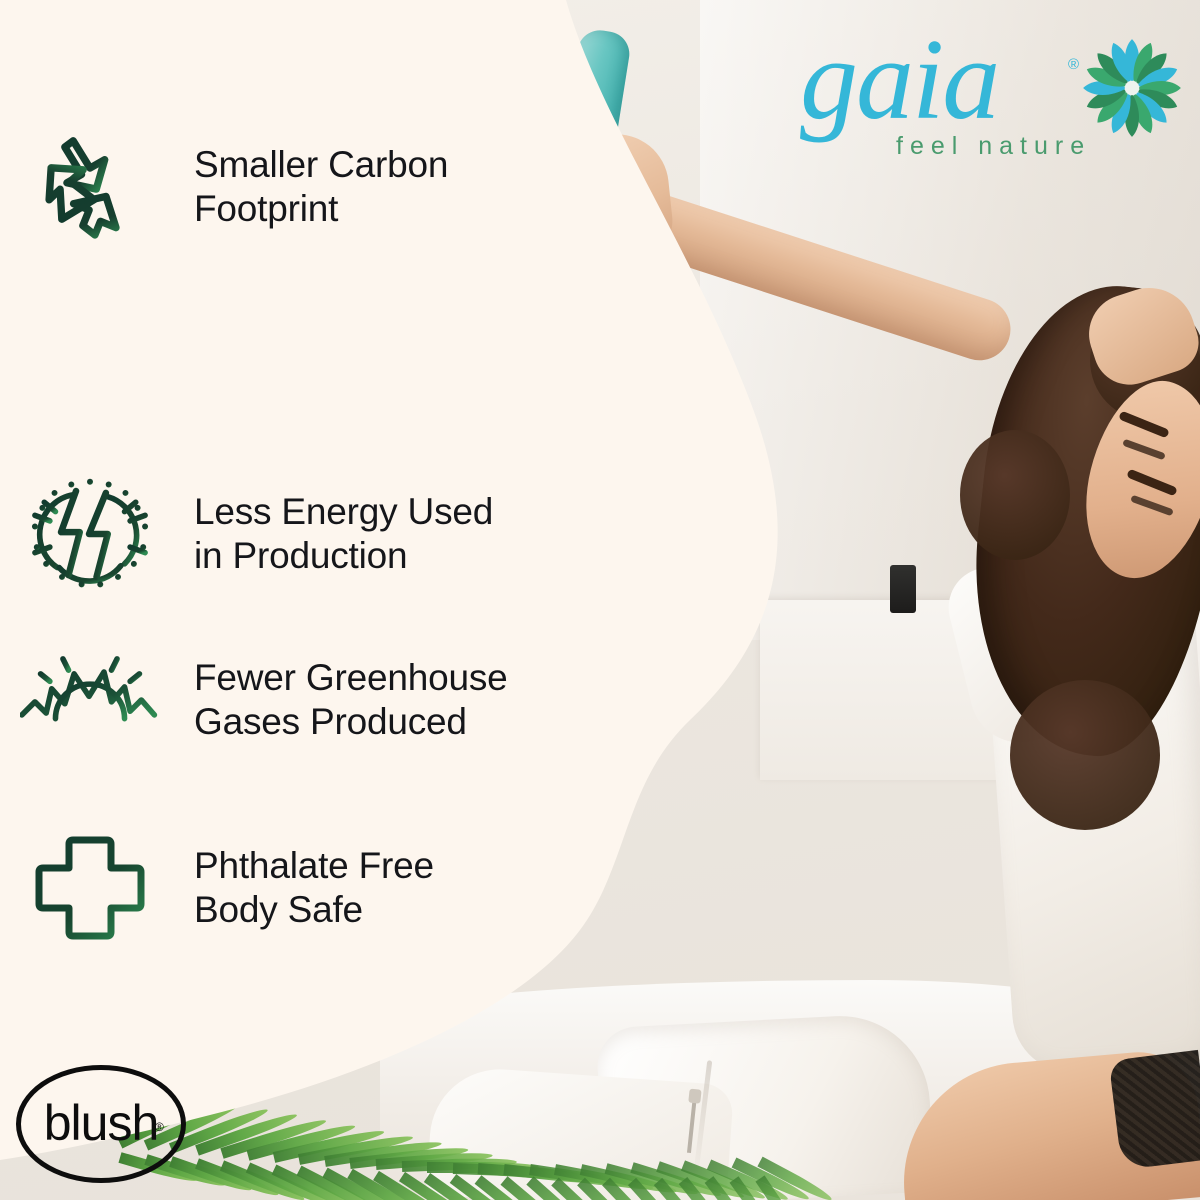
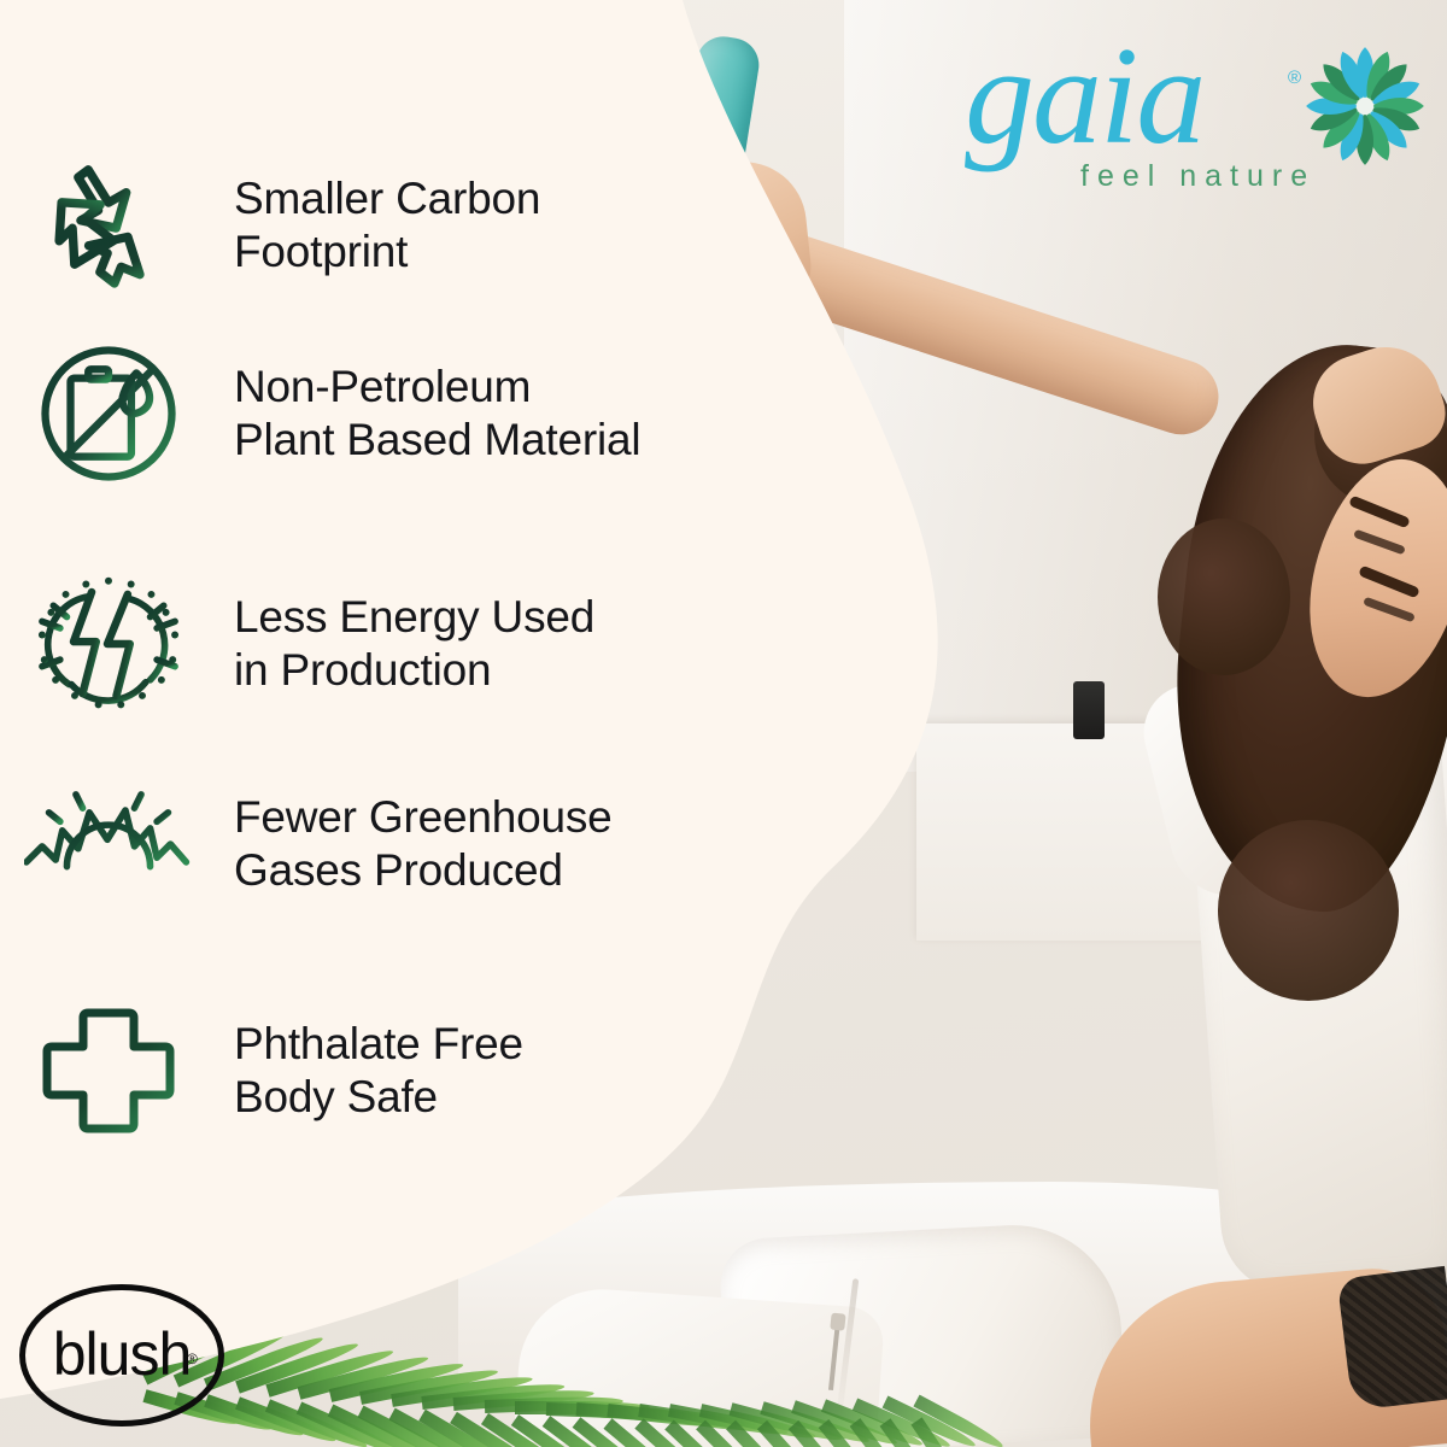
  gaia
  ®
  feel nature
  Smaller Carbon
  Footprint
+ Non-Petroleum
+ Plant Based Material
  Less Energy Used
  in Production
  Fewer Greenhouse
  Gases Produced
  Phthalate Free
  Body Safe
  blush
  ®
